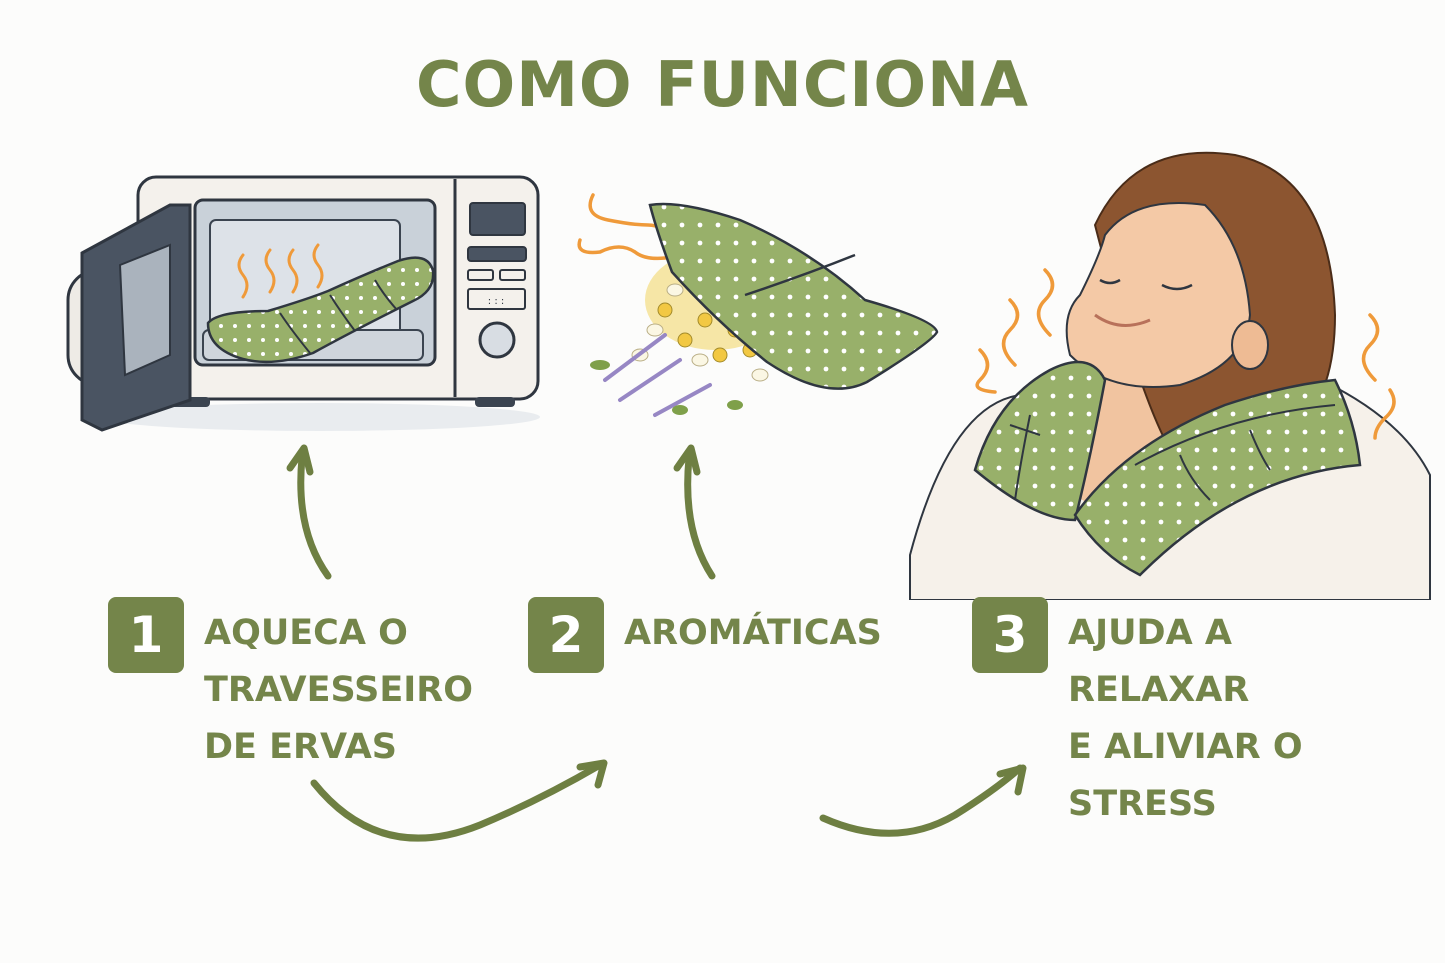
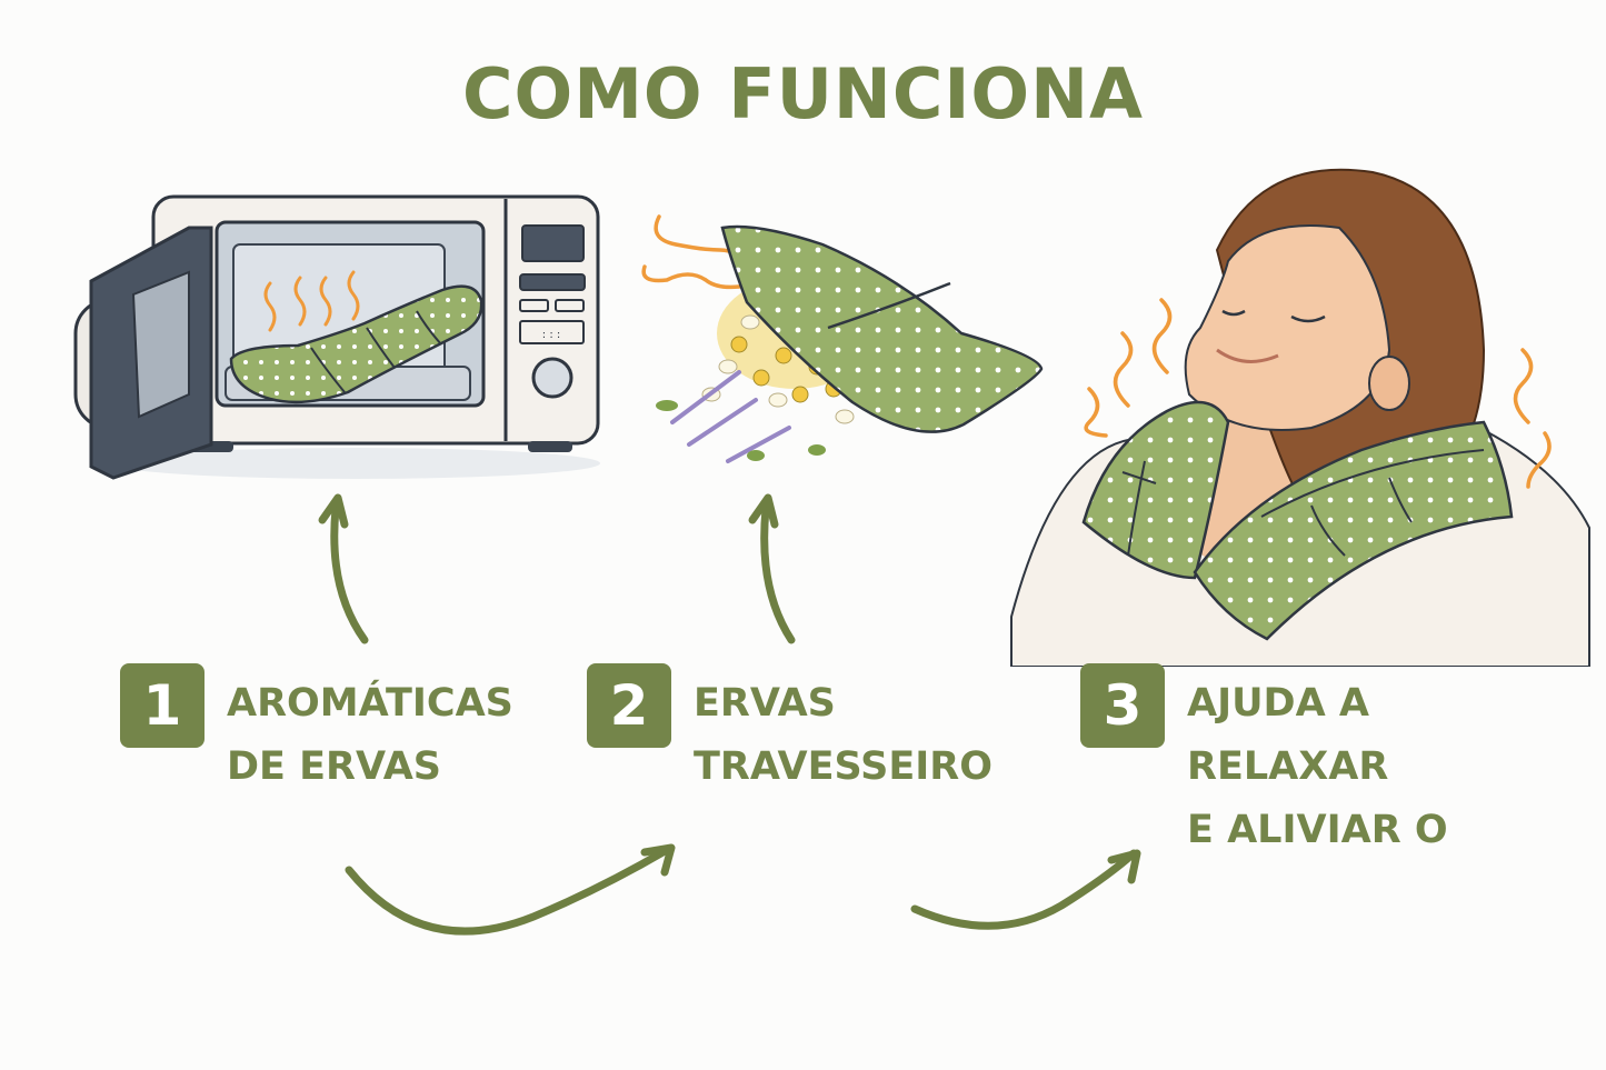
  COMO FUNCIONA
  : : :
  1
- AQUECA O
- TRAVESSEIRO
+ AROMÁTICAS
  DE ERVAS
  2
+ ERVAS
- AROMÁTICAS
+ TRAVESSEIRO
  3
  AJUDA A
  RELAXAR
  E ALIVIAR O
- STRESS
